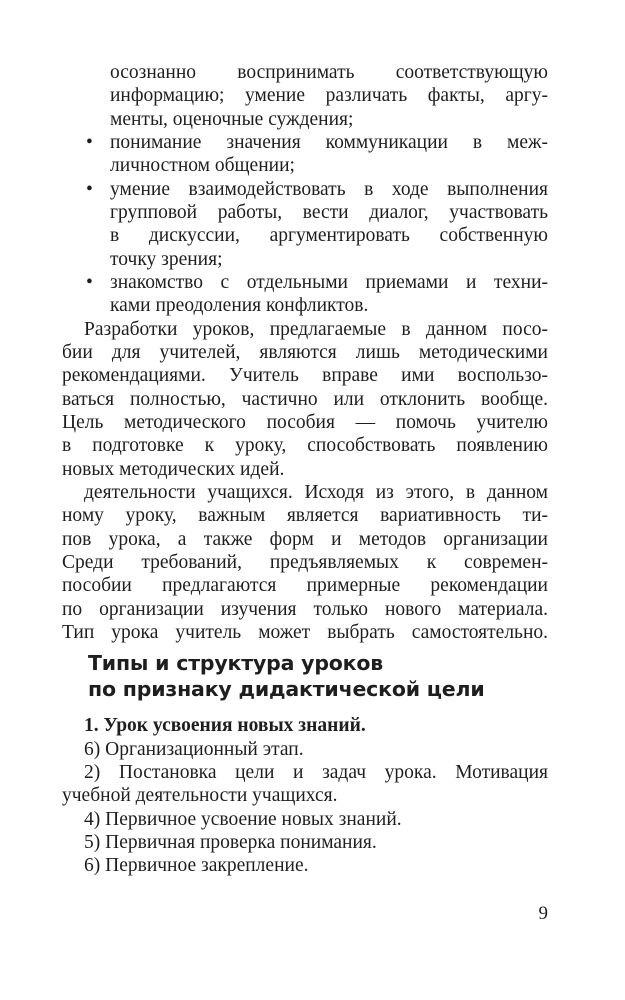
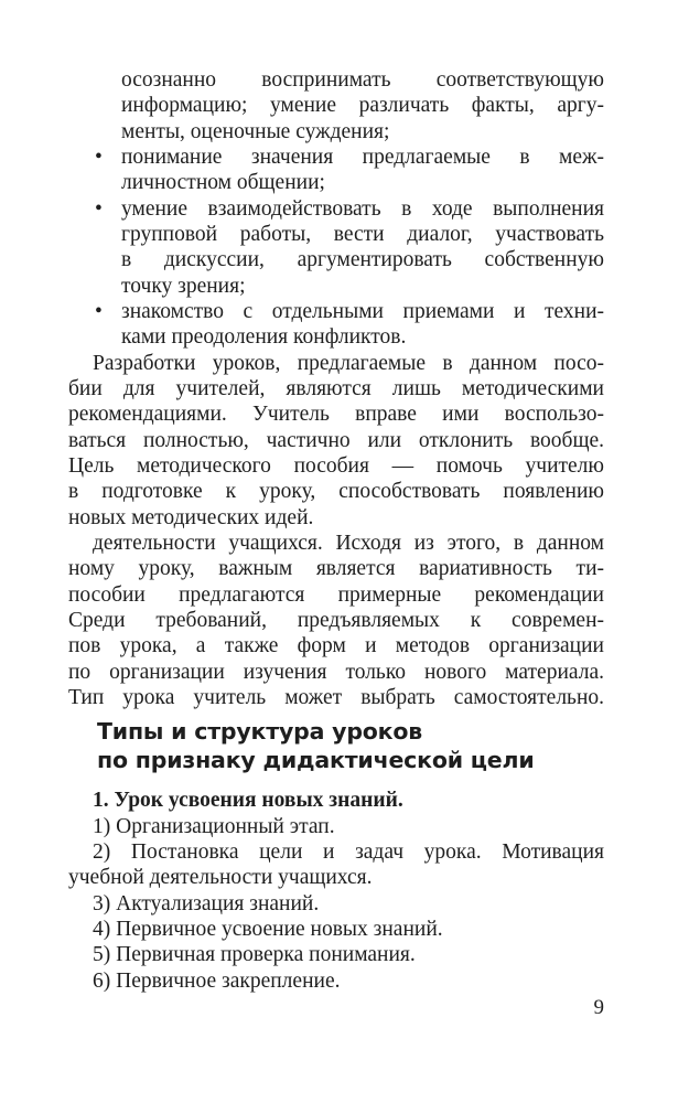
  осознанно воспринимать соответствующую
  информацию; умение различать факты, аргу-
  менты, оценочные суждения;
  •
- понимание значения коммуникации в меж-
+ понимание значения предлагаемые в меж-
  личностном общении;
  •
  умение взаимодействовать в ходе выполнения
  групповой работы, вести диалог, участвовать
  в дискуссии, аргументировать собственную
  точку зрения;
  •
  знакомство с отдельными приемами и техни-
  ками преодоления конфликтов.
  Разработки уроков, предлагаемые в данном посо-
  бии для учителей, являются лишь методическими
  рекомендациями. Учитель вправе ими воспользо-
  ваться полностью, частично или отклонить вообще.
  Цель методического пособия — помочь учителю
  в подготовке к уроку, способствовать появлению
  новых методических идей.
  деятельности учащихся. Исходя из этого, в данном
  ному уроку, важным является вариативность ти-
- пов урока, а также форм и методов организации
+ пособии предлагаются примерные рекомендации
  Среди требований, предъявляемых к современ-
- пособии предлагаются примерные рекомендации
+ пов урока, а также форм и методов организации
  по организации изучения только нового материала.
  Тип урока учитель может выбрать самостоятельно.
  Типы и структура уроков
  по признаку дидактической цели
  1. Урок усвоения новых знаний.
- 6) Организационный этап.
+ 1) Организационный этап.
  2) Постановка цели и задач урока. Мотивация
  учебной деятельности учащихся.
+ 3) Актуализация знаний.
  4) Первичное усвоение новых знаний.
  5) Первичная проверка понимания.
  6) Первичное закрепление.
  9
